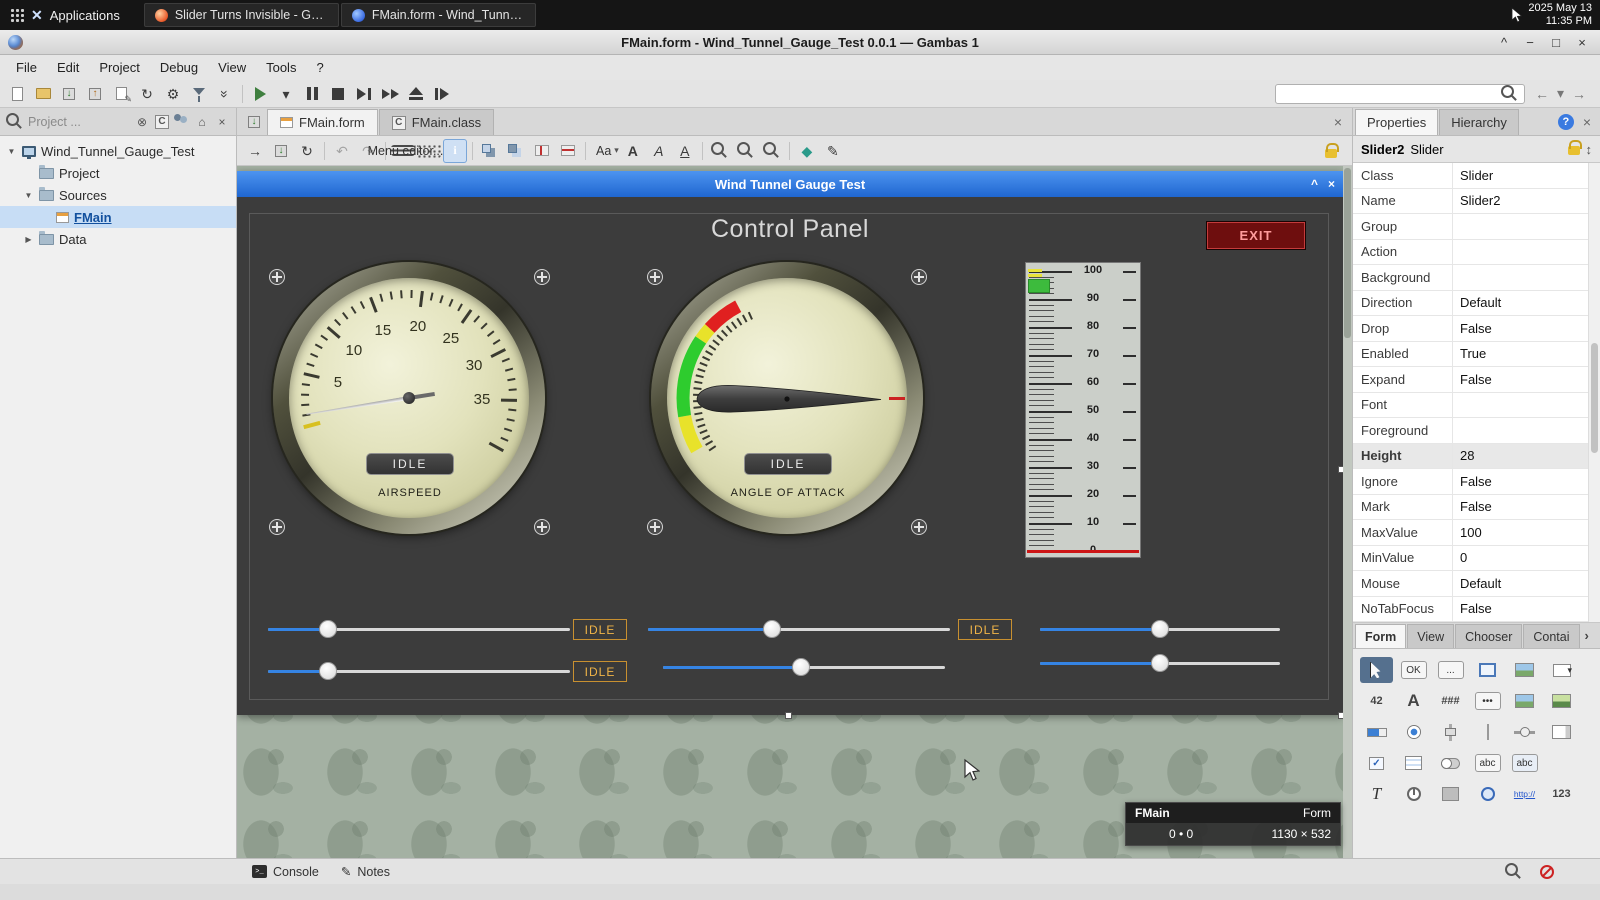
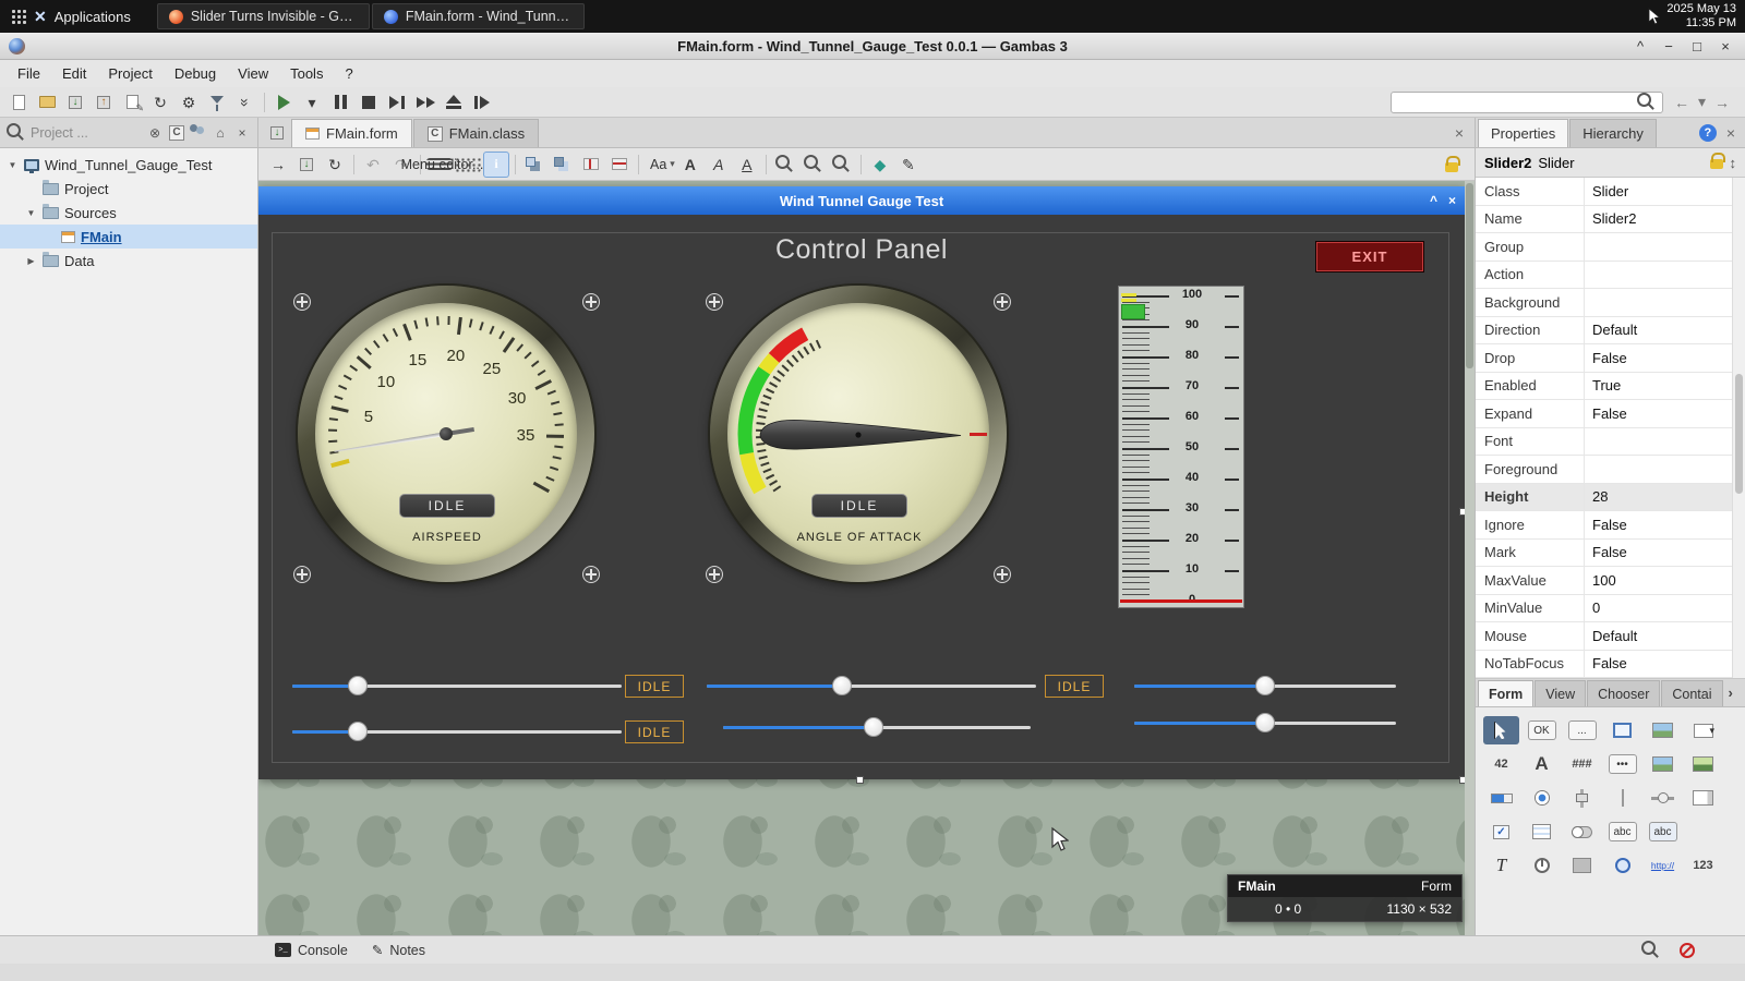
  ✕
  Applications
  Slider Turns Invisible - Ga...
  FMain.form - Wind_Tunne..
  2025 May 13
  11:35 PM
- FMain.form - Wind_Tunnel_Gauge_Test 0.0.1 — Gambas 1
+ FMain.form - Wind_Tunnel_Gauge_Test 0.0.1 — Gambas 3
  ^
  −
  □
  ×
  File
  Edit
  Project
  Debug
  View
  Tools
  ?
  ↻
  ⚙
  ▾
  ←
  ▾
  →
  Project ...
  ⊗
  C
  ⌂
  ×
  FMain.form
  C
  FMain.class
  ×
  Properties
  Hierarchy
  ?
  ×
  ▼
  Wind_Tunnel_Gauge_Test
  Project
  ▼
  Sources
  FMain
  ▶
  Data
  →
  ↻
  ↶
  ↷
  Aa
  ▾
  A
  A
  A
  ◆
  ✎
  Wind Tunnel Gauge Test
  ^
  ×
  Control Panel
  EXIT
  5
  10
  15
  20
  25
  30
  35
  IDLE
  AIRSPEED
  IDLE
  ANGLE OF ATTACK
  100
  90
  80
  70
  60
  50
  40
  30
  20
  10
  IDLE
  IDLE
  IDLE
  FMain
  Form
  0 • 0
  1130 × 532
  Slider2
  Slider
  ↕
  Class
  Slider
  Name
  Slider2
  Group
  Action
  Background
  Direction
  Default
  Drop
  False
  Enabled
  True
  Expand
  False
  Font
  Foreground
  Height
  28
  Ignore
  False
  Mark
  False
  MaxValue
  100
  MinValue
  0
  Mouse
  Default
  NoTabFocus
  False
  Form
  View
  Chooser
  Contai
  ›
  OK
  ...
  42
  A
  ###
  •••
  abc
  abc
  T
  http://
  123
  >_
  Console
  ✎
  Notes
